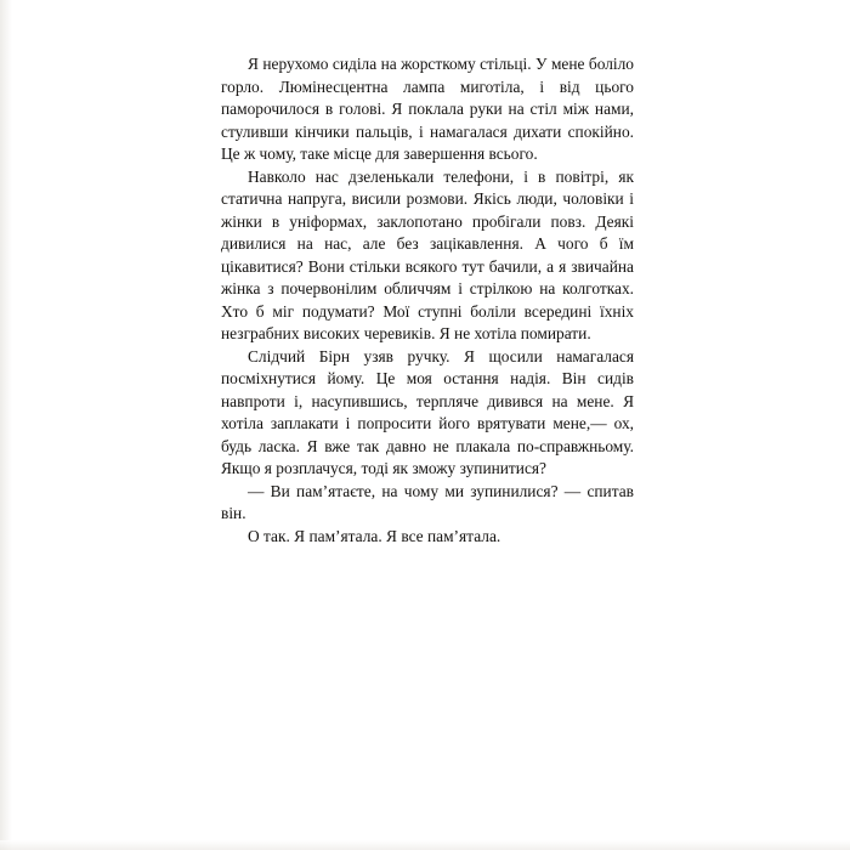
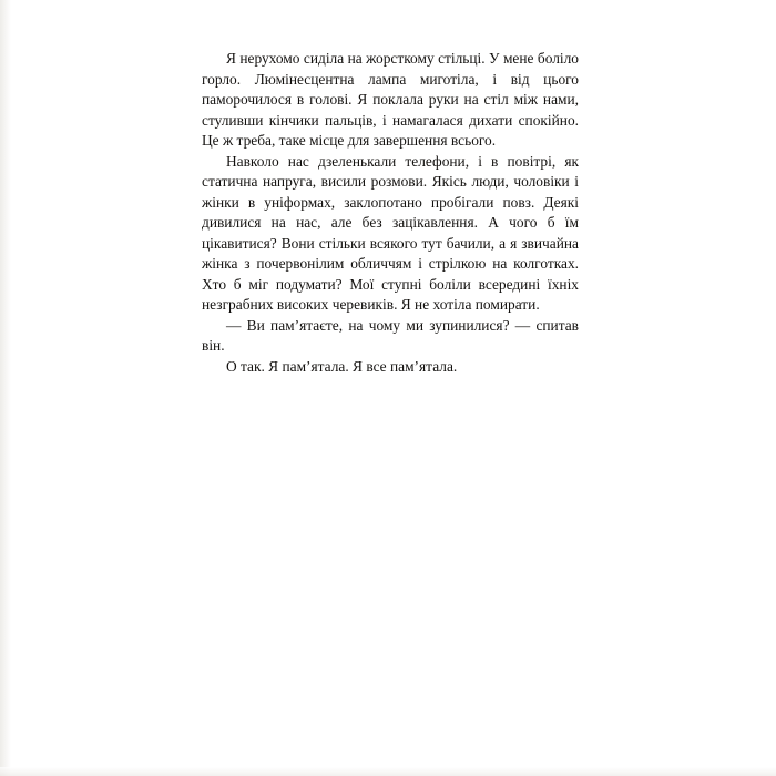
- Я нерухомо сиділа на жорсткому стільці. У мене боліло горло. Люмінесцентна лампа мигот­іла, і від цього паморочилося в голові. Я поклала руки на стіл між нами, стуливши кінчики пальців, і намагалася дихати спокійно. Це ж чому, таке місце для завершення всього.
+ Я нерухомо сиділа на жорсткому стільці. У мене боліло горло. Люмінесцентна лампа мигот­іла, і від цього паморочилося в голові. Я поклала руки на стіл між нами, стуливши кінчики пальців, і намагалася дихати спокійно. Це ж треба, таке місце для завершення всього.
  Навколо нас дзеленькали телефони, і в повітрі, як статична напруга, висили розмови. Якісь люди, чоловіки і жінки в уніформах, заклопотано пробігали повз. Деякі дивилися на нас, але без зацікавлення. А чого б їм цікавитися? Вони стільки всякого тут бачили, а я звичайна жінка з почервонілим обличчям і стрілкою на колготках. Хто б міг подумати? Мої ступні боліли всередині їхніх незграбних високих черевиків. Я не хотіла помирати.
- Слідчий Бірн узяв ручку. Я щосили намагалася посміхнутися йому. Це моя остання надія. Він сидів навпроти і, насупившись, терпляче дивився на мене. Я хотіла заплакати і попросити його врятувати мене,— ох, будь ласка. Я вже так давно не плакала по-справжньому. Якщо я розплачуся, тоді як зможу зупинитися?
  — Ви пам’ятаєте, на чому ми зупинилися? — спитав він.
  О так. Я пам’ятала. Я все пам’ятала.
